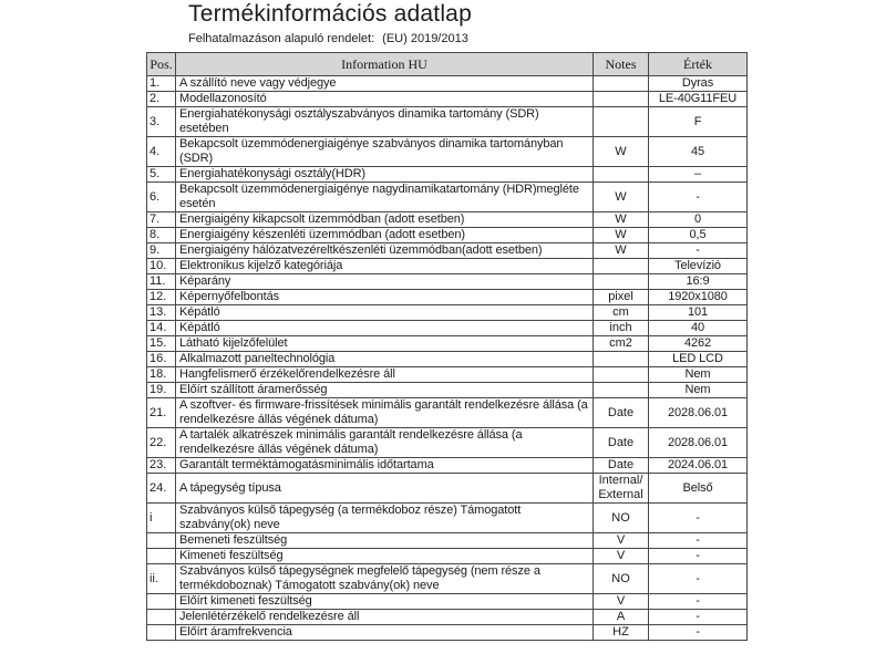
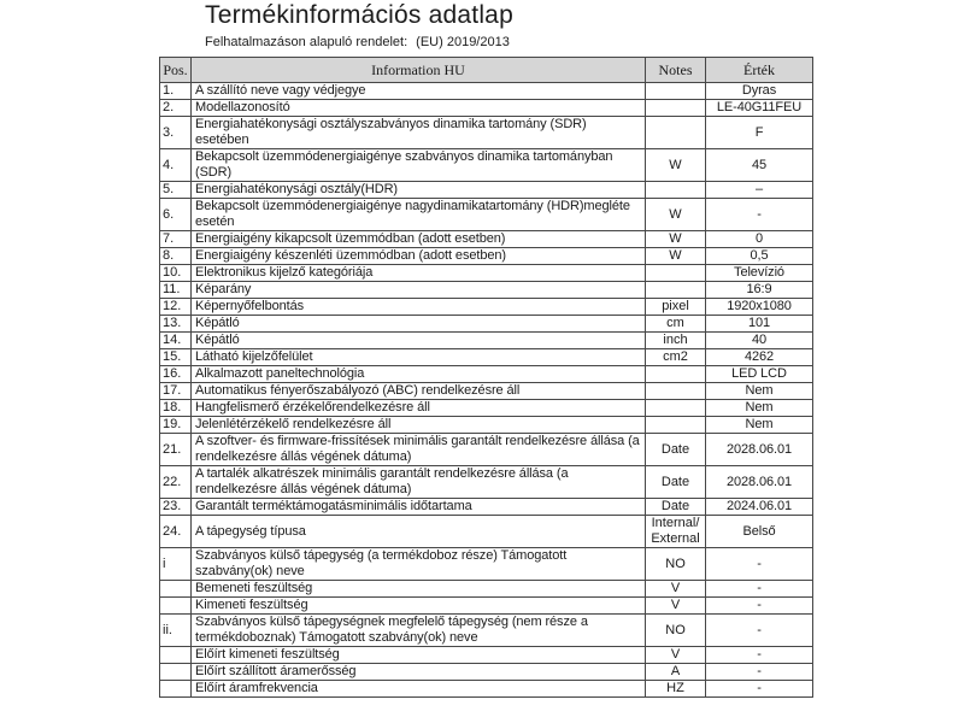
  Termékinformációs adatlap
  Felhatalmazáson alapuló rendelet: (EU) 2019/2013
  Pos.	Information HU	Notes	Érték
  1.	A szállító neve vagy védjegye		Dyras
  2.	Modellazonosító		LE-40G11FEU
  3.	Energiahatékonysági osztályszabványos dinamika tartomány (SDR) esetében		F
  4.	Bekapcsolt üzemmódenergiaigénye szabványos dinamika tartományban (SDR)	W	45
  5.	Energiahatékonysági osztály(HDR)		–
  6.	Bekapcsolt üzemmódenergiaigénye nagydinamikatartomány (HDR)megléte esetén	W	-
  7.	Energiaigény kikapcsolt üzemmódban (adott esetben)	W	0
  8.	Energiaigény készenléti üzemmódban (adott esetben)	W	0,5
- 9.	Energiaigény hálózatvezéreltkészenléti üzemmódban(adott esetben)	W	-
  10.	Elektronikus kijelző kategóriája		Televízió
  11.	Képarány		16:9
  12.	Képernyőfelbontás	pixel	1920x1080
  13.	Képátló	cm	101
  14.	Képátló	inch	40
  15.	Látható kijelzőfelület	cm2	4262
  16.	Alkalmazott paneltechnológia		LED LCD
+ 17.	Automatikus fényerőszabályozó (ABC) rendelkezésre áll		Nem
  18.	Hangfelismerő érzékelőrendelkezésre áll		Nem
- 19.	Előírt szállított áramerősség		Nem
+ 19.	Jelenlétérzékelő rendelkezésre áll		Nem
  21.	A szoftver- és firmware-frissítések minimális garantált rendelkezésre állása (a rendelkezésre állás végének dátuma)	Date	2028.06.01
  22.	A tartalék alkatrészek minimális garantált rendelkezésre állása (a rendelkezésre állás végének dátuma)	Date	2028.06.01
  23.	Garantált terméktámogatásminimális időtartama	Date	2024.06.01
  24.	A tápegység típusa	Internal/ External	Belső
  i	Szabványos külső tápegység (a termékdoboz része) Támogatott szabvány(ok) neve	NO	-
  	Bemeneti feszültség	V	-
  	Kimeneti feszültség	V	-
  ii.	Szabványos külső tápegységnek megfelelő tápegység (nem része a termékdoboznak) Támogatott szabvány(ok) neve	NO	-
  	Előírt kimeneti feszültség	V	-
- 	Jelenlétérzékelő rendelkezésre áll	A	-
+ 	Előírt szállított áramerősség	A	-
  	Előírt áramfrekvencia	HZ	-
